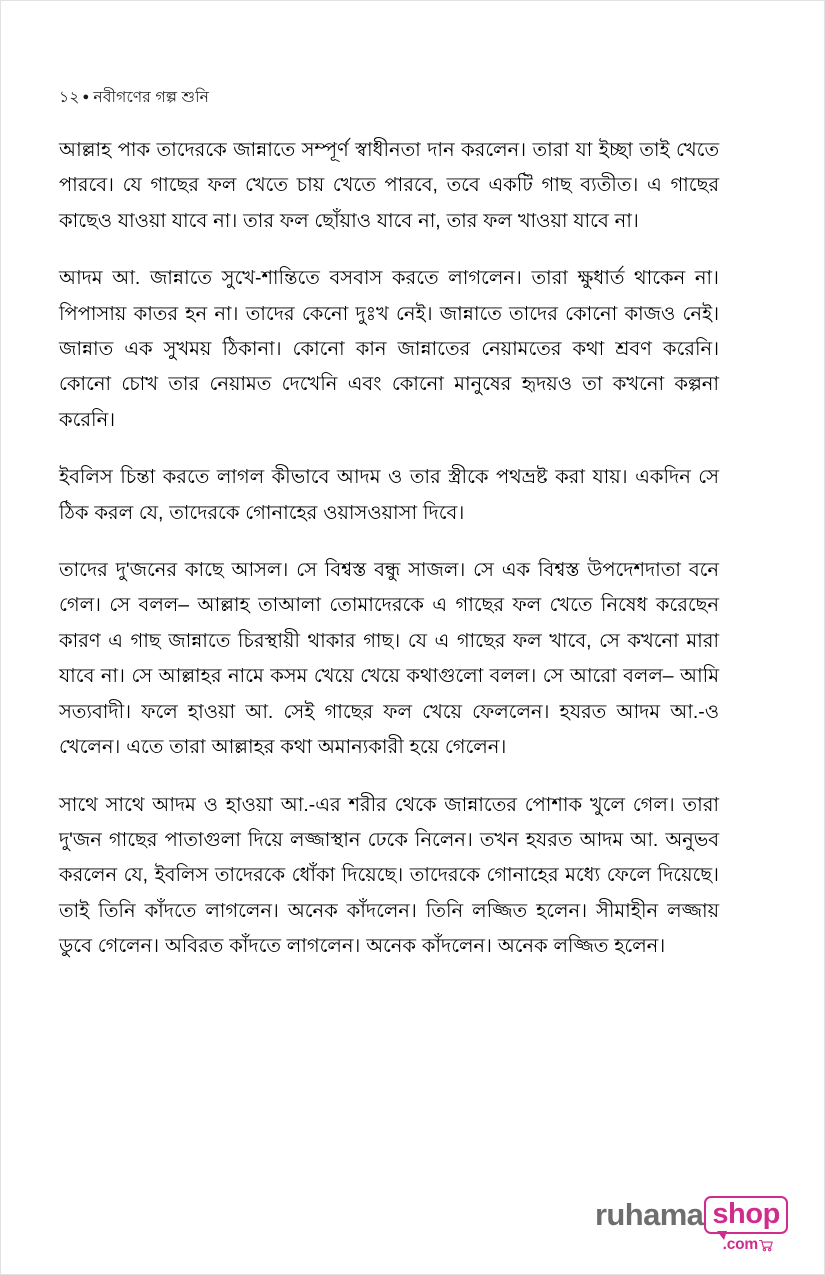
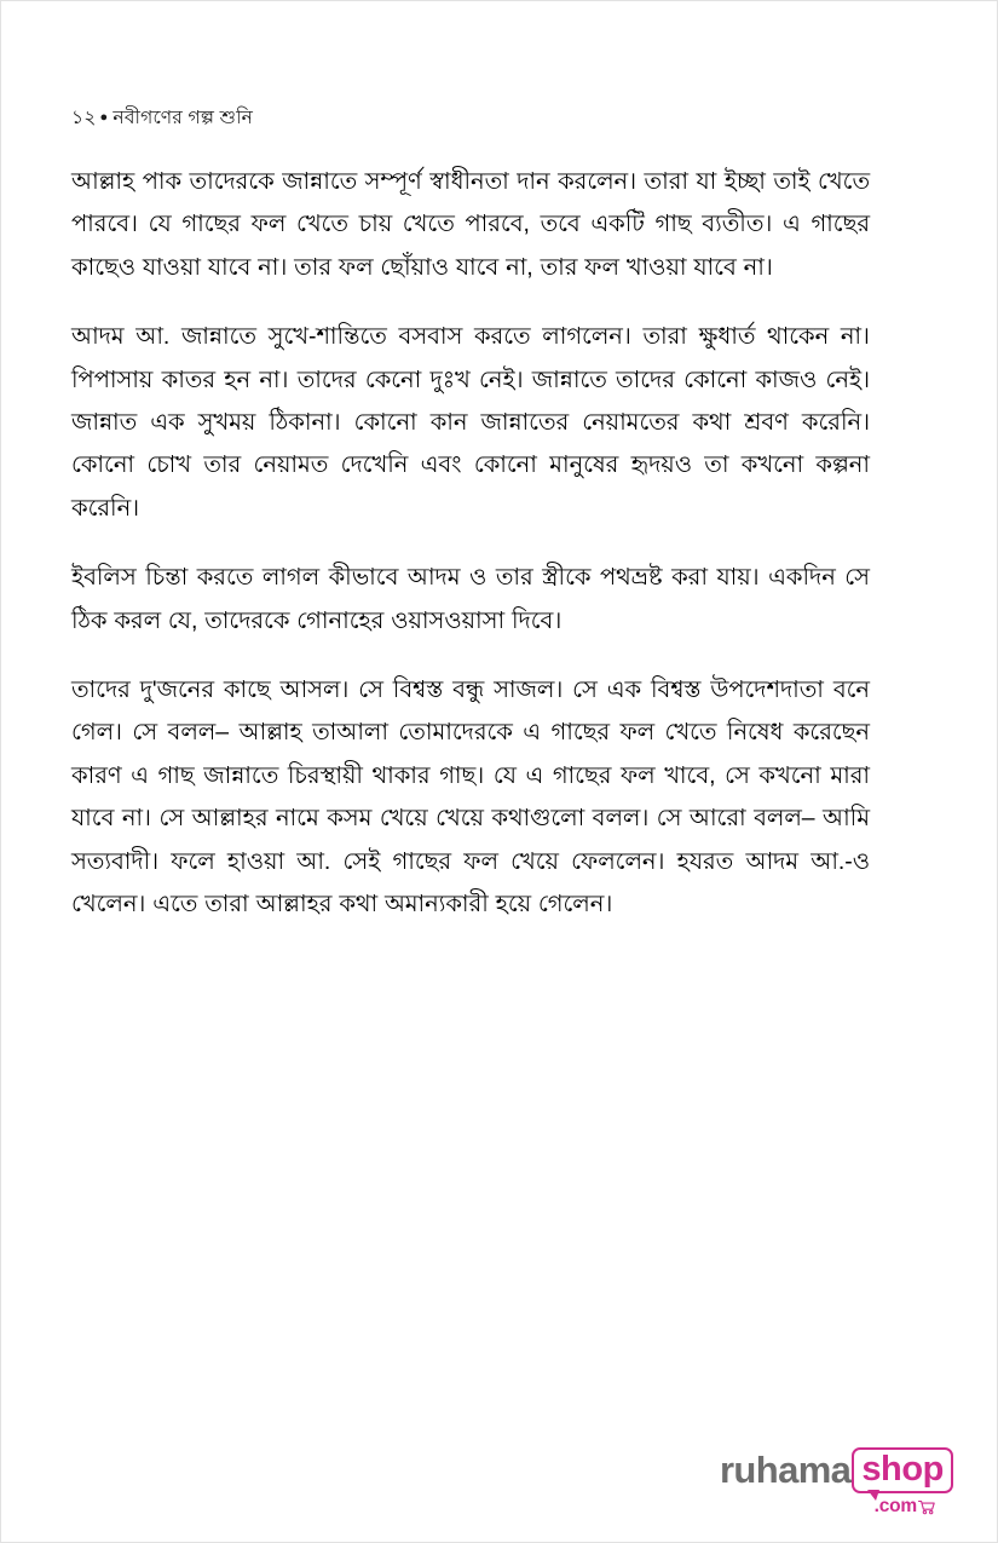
  ১২ ● নবীগণের গল্প শুনি
  আল্লাহ পাক তাদেরকে জান্নাতে সম্পূর্ণ স্বাধীনতা দান করলেন। তারা যা ইচ্ছা তাই খেতে পারবে। যে গাছের ফল খেতে চায় খেতে পারবে, তবে একটি গাছ ব্যতীত। এ গাছের কাছেও যাওয়া যাবে না। তার ফল ছোঁয়াও যাবে না, তার ফল খাওয়া যাবে না।
  আদম আ. জান্নাতে সুখে-শান্তিতে বসবাস করতে লাগলেন। তারা ক্ষুধার্ত থাকেন না। পিপাসায় কাতর হন না। তাদের কেনো দুঃখ নেই। জান্নাতে তাদের কোনো কাজও নেই। জান্নাত এক সুখময় ঠিকানা। কোনো কান জান্নাতের নেয়ামতের কথা শ্রবণ করেনি। কোনো চোখ তার নেয়ামত দেখেনি এবং কোনো মানুষের হৃদয়ও তা কখনো কল্পনা করেনি।
  ইবলিস চিন্তা করতে লাগল কীভাবে আদম ও তার স্ত্রীকে পথভ্রষ্ট করা যায়। একদিন সে ঠিক করল যে, তাদেরকে গোনাহের ওয়াসওয়াসা দিবে।
  তাদের দু'জনের কাছে আসল। সে বিশ্বস্ত বন্ধু সাজল। সে এক বিশ্বস্ত উপদেশদাতা বনে গেল। সে বলল– আল্লাহ তাআলা তোমাদেরকে এ গাছের ফল খেতে নিষেধ করেছেন কারণ এ গাছ জান্নাতে চিরস্থায়ী থাকার গাছ। যে এ গাছের ফল খাবে, সে কখনো মারা যাবে না। সে আল্লাহর নামে কসম খেয়ে খেয়ে কথাগুলো বলল। সে আরো বলল– আমি সত্যবাদী। ফলে হাওয়া আ. সেই গাছের ফল খেয়ে ফেললেন। হযরত আদম আ.-ও খেলেন। এতে তারা আল্লাহর কথা অমান্যকারী হয়ে গেলেন।
- সাথে সাথে আদম ও হাওয়া আ.-এর শরীর থেকে জান্নাতের পোশাক খুলে গেল। তারা দু'জন গাছের পাতাগুলা দিয়ে লজ্জাস্থান ঢেকে নিলেন। তখন হযরত আদম আ. অনুভব করলেন যে, ইবলিস তাদেরকে ধোঁকা দিয়েছে। তাদেরকে গোনাহের মধ্যে ফেলে দিয়েছে। তাই তিনি কাঁদতে লাগলেন। অনেক কাঁদলেন। তিনি লজ্জিত হলেন। সীমাহীন লজ্জায় ডুবে গেলেন। অবিরত কাঁদতে লাগলেন। অনেক কাঁদলেন। অনেক লজ্জিত হলেন।
  ruhama
  shop
  .com
